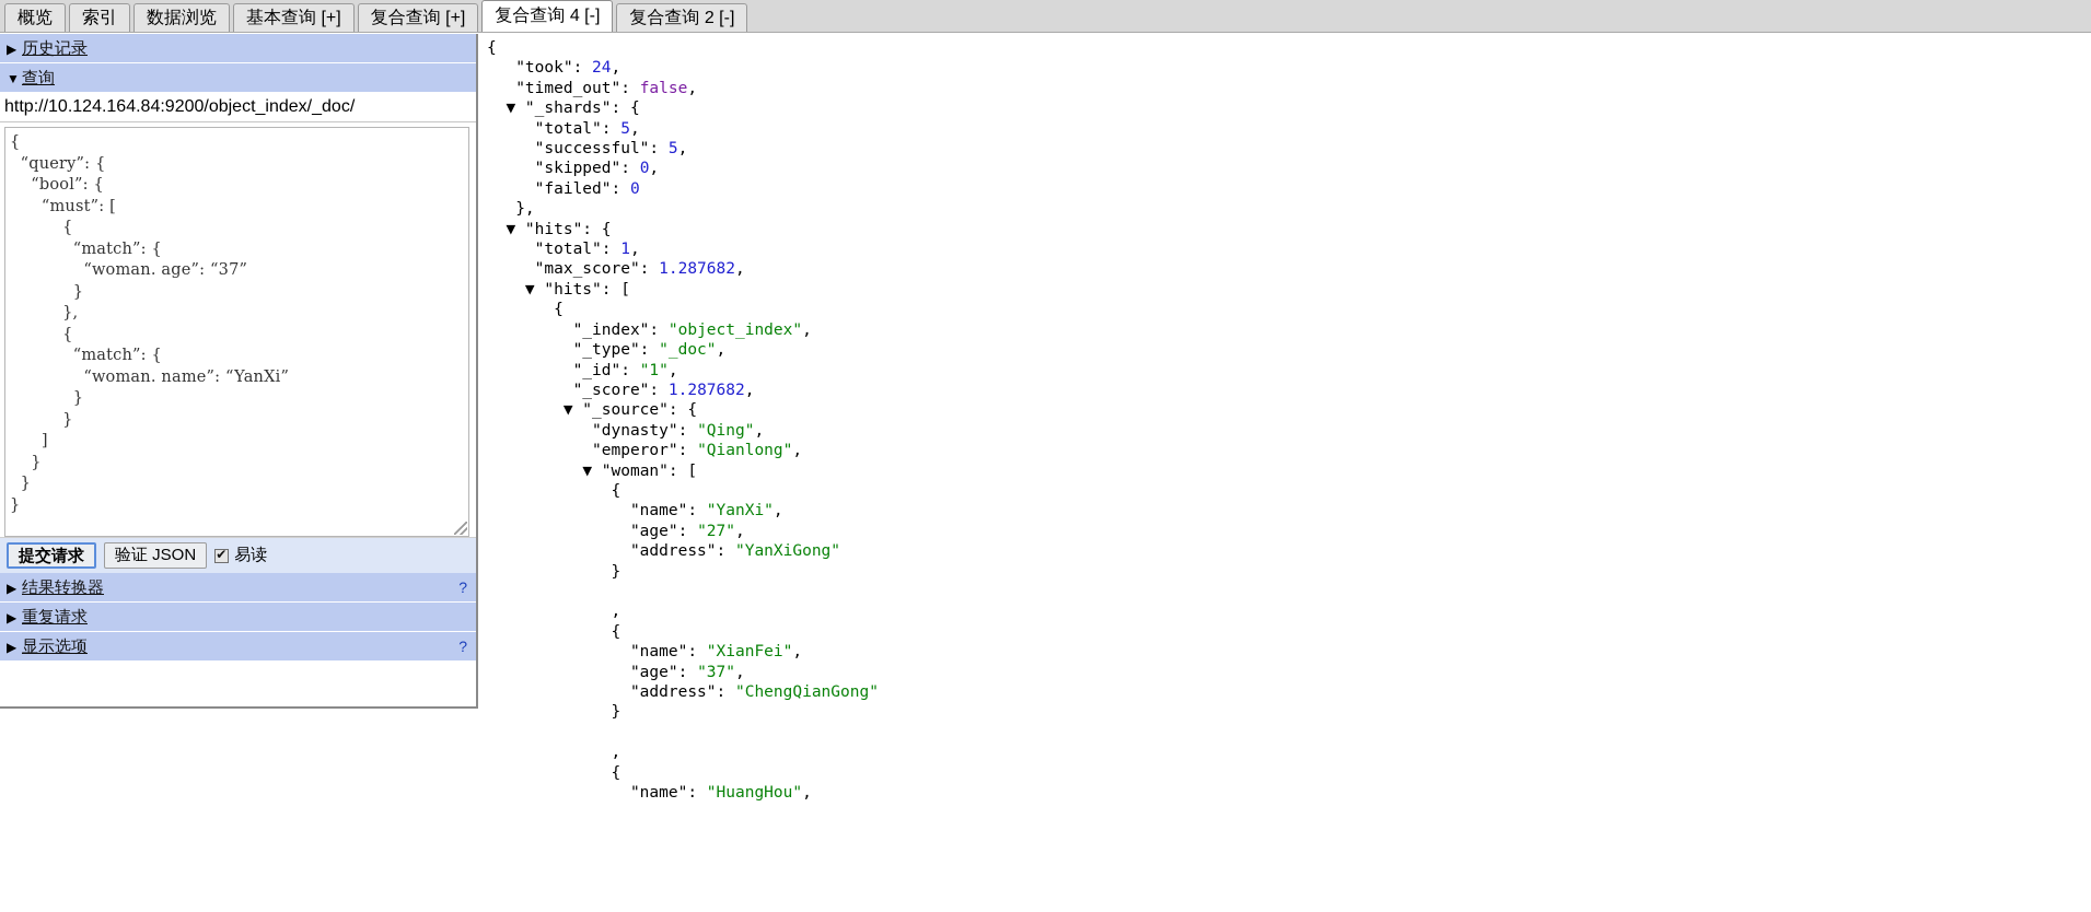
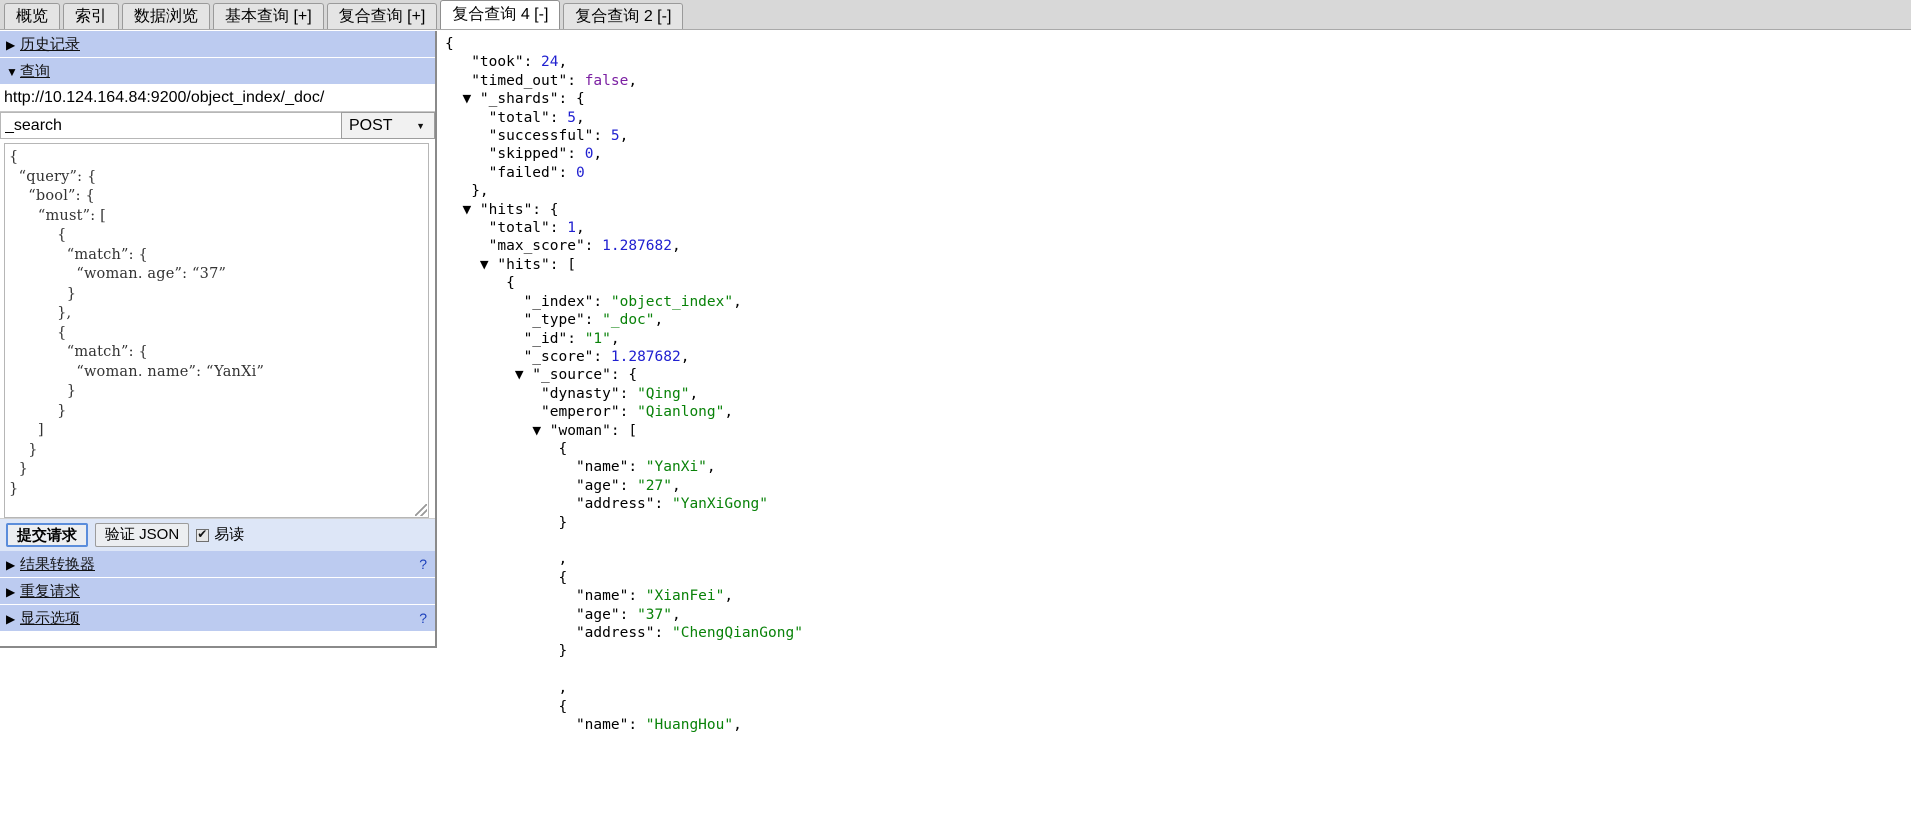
  概览
  索引
  数据浏览
  基本查询 [+]
  复合查询 [+]
  复合查询 4 [-]
  复合查询 2 [-]
  ▶ 历史记录
  ▼ 查询
  http://10.124.164.84:9200/object_index/_doc/
+ _search
+ POST
+ ▼
  {
  “query”: {
  “bool”: {
  “must”: [
  {
  “match”: {
  “woman. age”: “37”
  }
  },
  {
  “match”: {
  “woman. name”: “YanXi”
  }
  }
  ]
  }
  }
  }
  提交请求
  验证 JSON
  易读
  ▶ 结果转换器
  ?
  ▶ 重复请求
  ▶ 显示选项
  ?
  {
  "took": 24,
  "timed_out": false,
  ▼ "_shards": {
  "total": 5,
  "successful": 5,
  "skipped": 0,
  "failed": 0
  },
  ▼ "hits": {
  "total": 1,
  "max_score": 1.287682,
  ▼ "hits": [
  {
  "_index": "object_index",
  "_type": "_doc",
  "_id": "1",
  "_score": 1.287682,
  ▼ "_source": {
  "dynasty": "Qing",
  "emperor": "Qianlong",
  ▼ "woman": [
  {
  "name": "YanXi",
  "age": "27",
  "address": "YanXiGong"
  }
  ,
  {
  "name": "XianFei",
  "age": "37",
  "address": "ChengQianGong"
  }
  ,
  {
  "name": "HuangHou",
